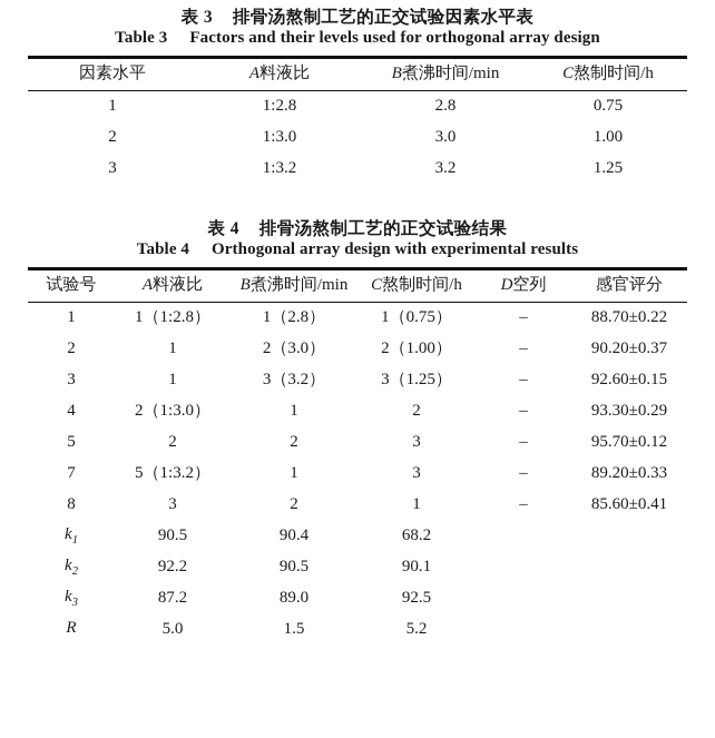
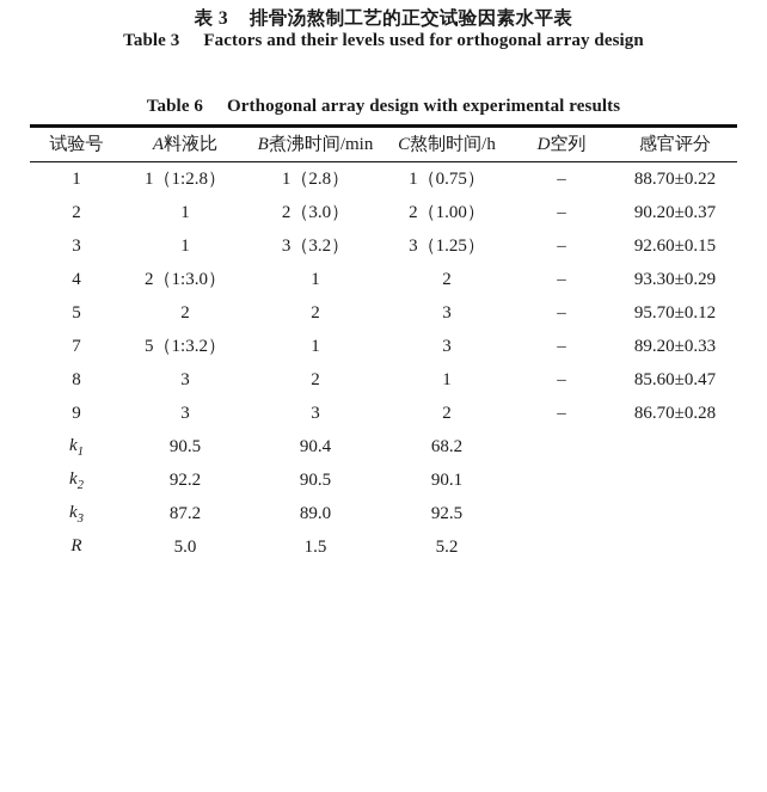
  表 3 排骨汤熬制工艺的正交试验因素水平表
  Table 3 Factors and their levels used for orthogonal array design
- 因素水平	A料液比	B煮沸时间/min	C熬制时间/h
- 1	1:2.8	2.8	0.75
- 2	1:3.0	3.0	1.00
- 3	1:3.2	3.2	1.25
- 表 4 排骨汤熬制工艺的正交试验结果
- Table 4 Orthogonal array design with experimental results
+ Table 6 Orthogonal array design with experimental results
  试验号	A料液比	B煮沸时间/min	C熬制时间/h	D空列	感官评分
  1	1（1:2.8）	1（2.8）	1（0.75）	–	88.70±0.22
  2	1	2（3.0）	2（1.00）	–	90.20±0.37
  3	1	3（3.2）	3（1.25）	–	92.60±0.15
  4	2（1:3.0）	1	2	–	93.30±0.29
  5	2	2	3	–	95.70±0.12
  7	5（1:3.2）	1	3	–	89.20±0.33
- 8	3	2	1	–	85.60±0.41
+ 8	3	2	1	–	85.60±0.47
+ 9	3	3	2	–	86.70±0.28
  k1	90.5	90.4	68.2
  k2	92.2	90.5	90.1
  k3	87.2	89.0	92.5
  R	5.0	1.5	5.2
